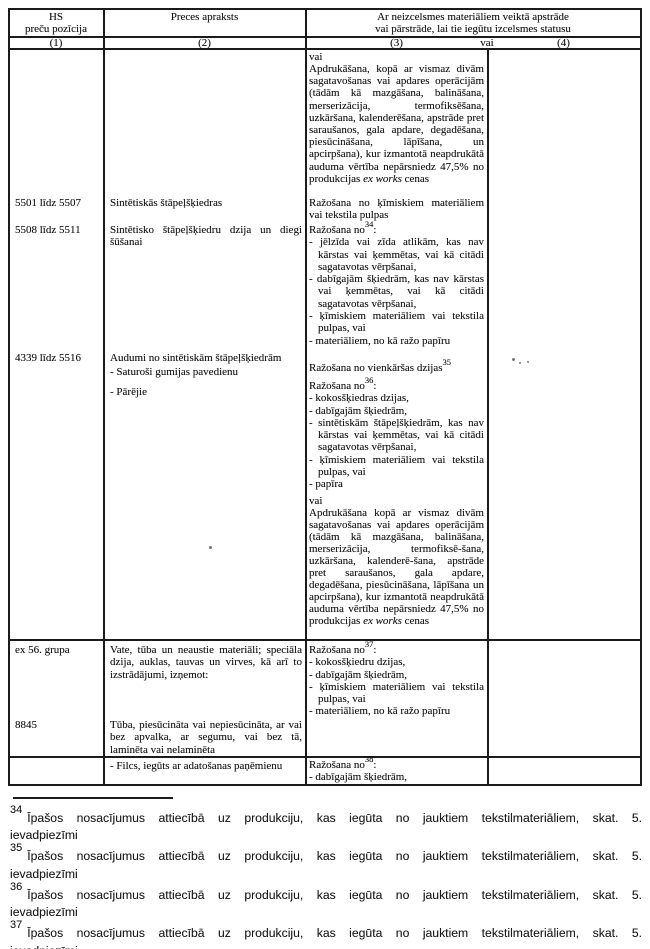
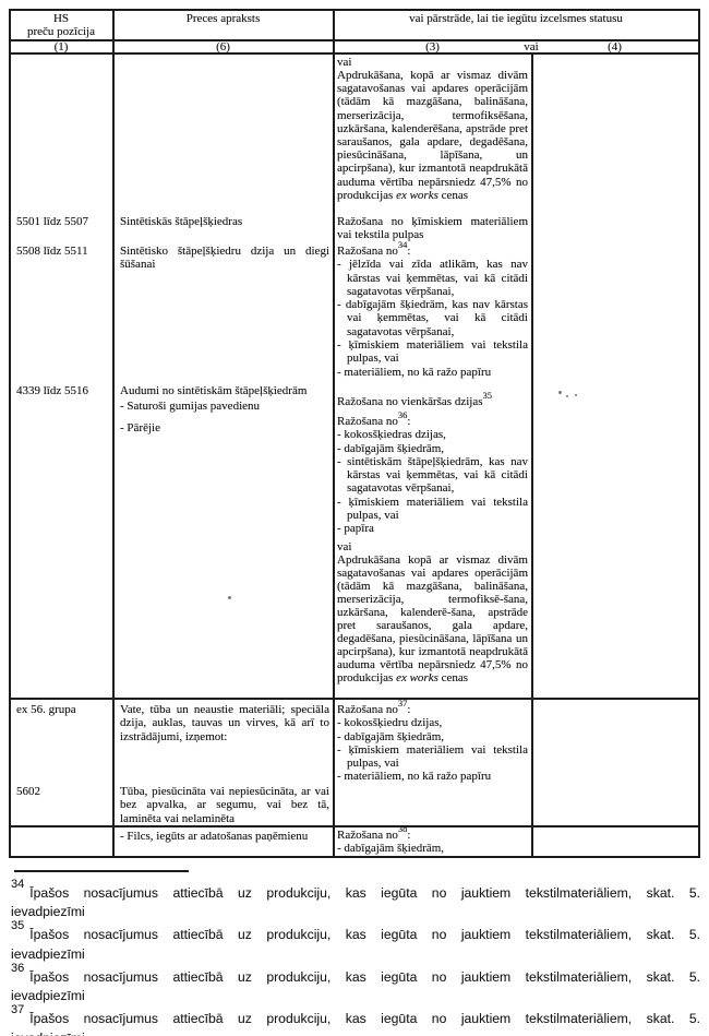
  HS
  preču pozīcija
  Preces apraksts
- Ar neizcelsmes materiāliem veiktā apstrāde
  vai pārstrāde, lai tie iegūtu izcelsmes statusu
  (1)
- (2)
+ (6)
  (3)
  vai
  (4)
  5501 līdz 5507
  5508 līdz 5511
  4339 līdz 5516
  ex 56. grupa
- 8845
+ 5602
  Sintētiskās štāpeļšķiedras
  Sintētisko štāpeļšķiedru dzija un diegi šūšanai
  Audumi no sintētiskām štāpeļšķiedrām
  - Saturoši gumijas pavedienu
  - Pārējie
  Vate, tūba un neaustie materiāli; speciāla dzija, auklas, tauvas un virves, kā arī to izstrādājumi, izņemot:
  Tūba, piesūcināta vai nepiesūcināta, ar vai bez apvalka, ar segumu, vai bez tā, laminēta vai nelaminēta
  - Filcs, iegūts ar adatošanas paņēmienu
  vai
  Apdrukāšana, kopā ar vismaz divām sagatavošanas vai apdares operācijām (tādām kā mazgāšana, balināšana, merserizācija, termofiksēšana, uzkāršana, kalenderēšana, apstrāde pret saraušanos, gala apdare, degadēšana, piesūcināšana, lāpīšana, un apcirpšana), kur izmantotā neapdrukātā auduma vērtība nepārsniedz 47,5% no produkcijas ex works cenas
  Ražošana no ķīmiskiem materiāliem vai tekstila pulpas
  Ražošana no34:
  - jēlzīda vai zīda atlikām, kas nav kārstas vai ķemmētas, vai kā citādi sagatavotas vērpšanai,
  - dabīgajām šķiedrām, kas nav kārstas vai ķemmētas, vai kā citādi sagatavotas vērpšanai,
  - ķīmiskiem materiāliem vai tekstila pulpas, vai
  - materiāliem, no kā ražo papīru
  Ražošana no vienkāršas dzijas35
  Ražošana no36:
  - kokosšķiedras dzijas,
  - dabīgajām šķiedrām,
  - sintētiskām štāpeļšķiedrām, kas nav kārstas vai ķemmētas, vai kā citādi sagatavotas vērpšanai,
  - ķīmiskiem materiāliem vai tekstila pulpas, vai
  - papīra
  vai
  Apdrukāšana kopā ar vismaz divām sagatavošanas vai apdares operācijām (tādām kā mazgāšana, balināšana, merserizācija, termofiksē-šana, uzkāršana, kalenderē-šana, apstrāde pret saraušanos, gala apdare, degadēšana, piesūcināšana, lāpīšana un apcirpšana), kur izmantotā neapdrukātā auduma vērtība nepārsniedz 47,5% no produkcijas ex works cenas
  Ražošana no37:
  - kokosšķiedru dzijas,
  - dabīgajām šķiedrām,
  - ķīmiskiem materiāliem vai tekstila pulpas, vai
  - materiāliem, no kā ražo papīru
  Ražošana no38:
  - dabīgajām šķiedrām,
  34Īpašos nosacījumus attiecībā uz produkciju, kas iegūta no jauktiem tekstilmateriāliem, skat. 5.
  ievadpiezīmi
  35Īpašos nosacījumus attiecībā uz produkciju, kas iegūta no jauktiem tekstilmateriāliem, skat. 5.
  ievadpiezīmi
  36Īpašos nosacījumus attiecībā uz produkciju, kas iegūta no jauktiem tekstilmateriāliem, skat. 5.
  ievadpiezīmi
  37Īpašos nosacījumus attiecībā uz produkciju, kas iegūta no jauktiem tekstilmateriāliem, skat. 5.
